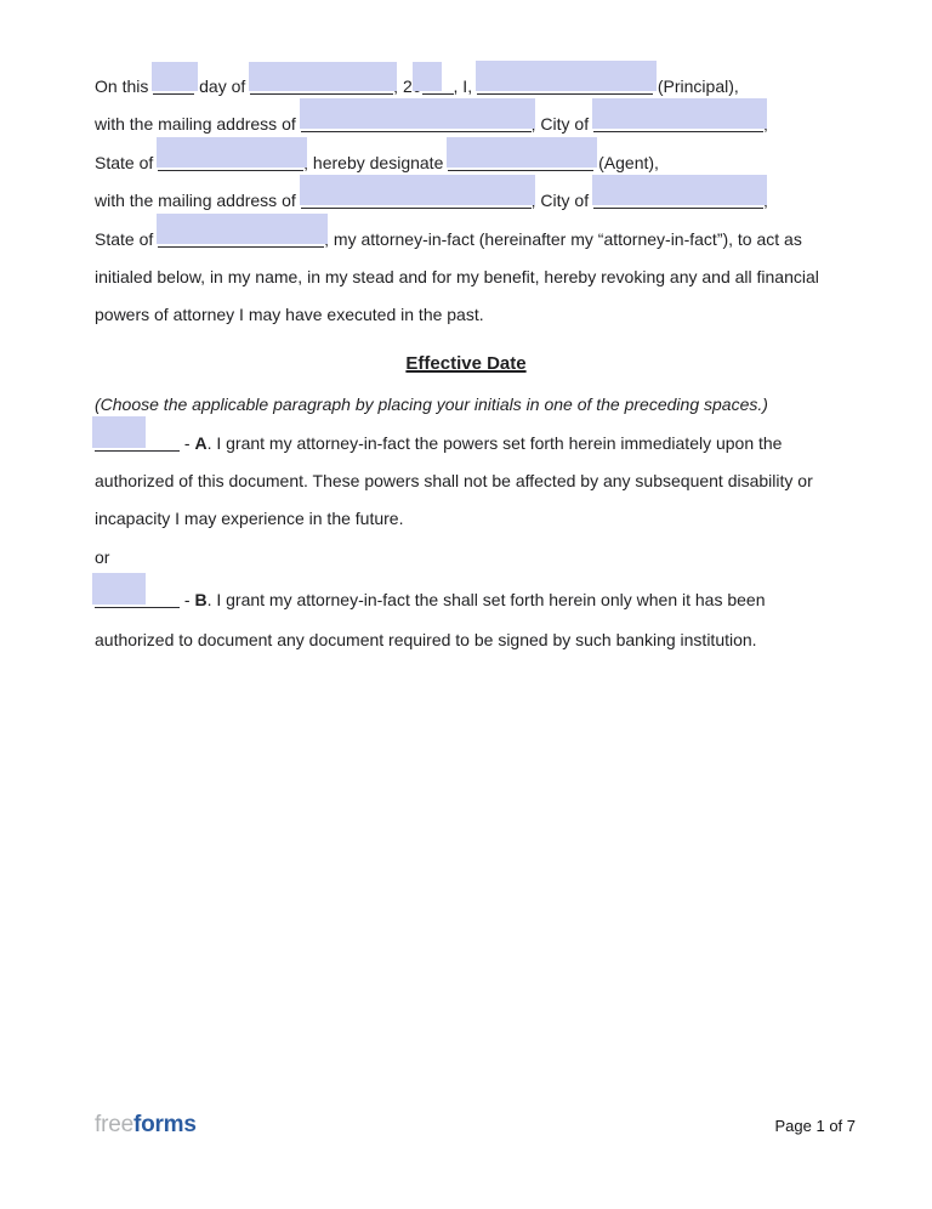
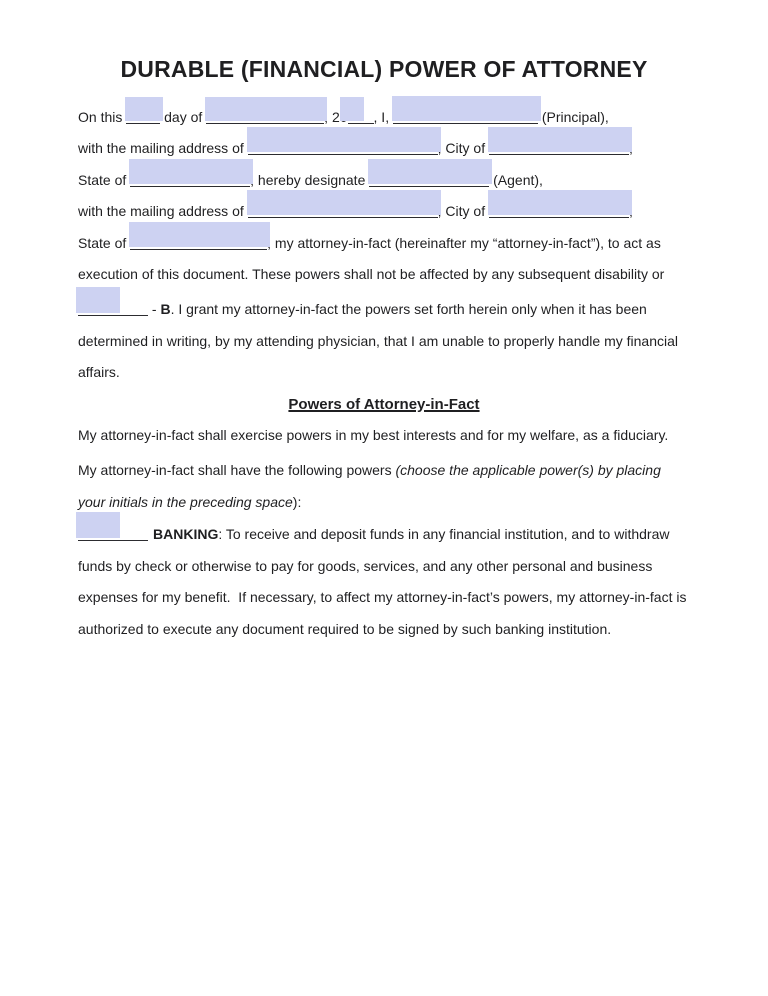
+ DURABLE (FINANCIAL) POWER OF ATTORNEY
  On this day of 2 , I, (Principal),
  with the mailing address of City of
  State of hereby designate (Agent),
  with the mailing address of City of
  State of my attorney-in-fact (hereinafter my “attorney-in-fact”), to act as
- initialed below, in my name, in my stead and for my benefit, hereby revoking any and all financial
- powers of attorney I may have executed in the past.
- Effective Date
- (Choose the applicable paragraph by placing your initials in one of the preceding spaces.)
- - A. I grant my attorney-in-fact the powers set forth herein immediately upon the
- authorized of this document. These powers shall not be affected by any subsequent disability or
+ execution of this document. These powers shall not be affected by any subsequent disability or
- incapacity I may experience in the future.
- or
- - B. I grant my attorney-in-fact the shall set forth herein only when it has been
+ - B. I grant my attorney-in-fact the powers set forth herein only when it has been
+ determined in writing, by my attending physician, that I am unable to properly handle my financial
+ affairs.
+ Powers of Attorney-in-Fact
+ My attorney-in-fact shall exercise powers in my best interests and for my welfare, as a fiduciary.
+ My attorney-in-fact shall have the following powers (choose the applicable power(s) by placing
+ your initials in the preceding space):
+ BANKING: To receive and deposit funds in any financial institution, and to withdraw
+ funds by check or otherwise to pay for goods, services, and any other personal and business
+ expenses for my benefit. If necessary, to affect my attorney-in-fact’s powers, my attorney-in-fact is
- authorized to document any document required to be signed by such banking institution.
+ authorized to execute any document required to be signed by such banking institution.
- freeforms
- Page 1 of 7
